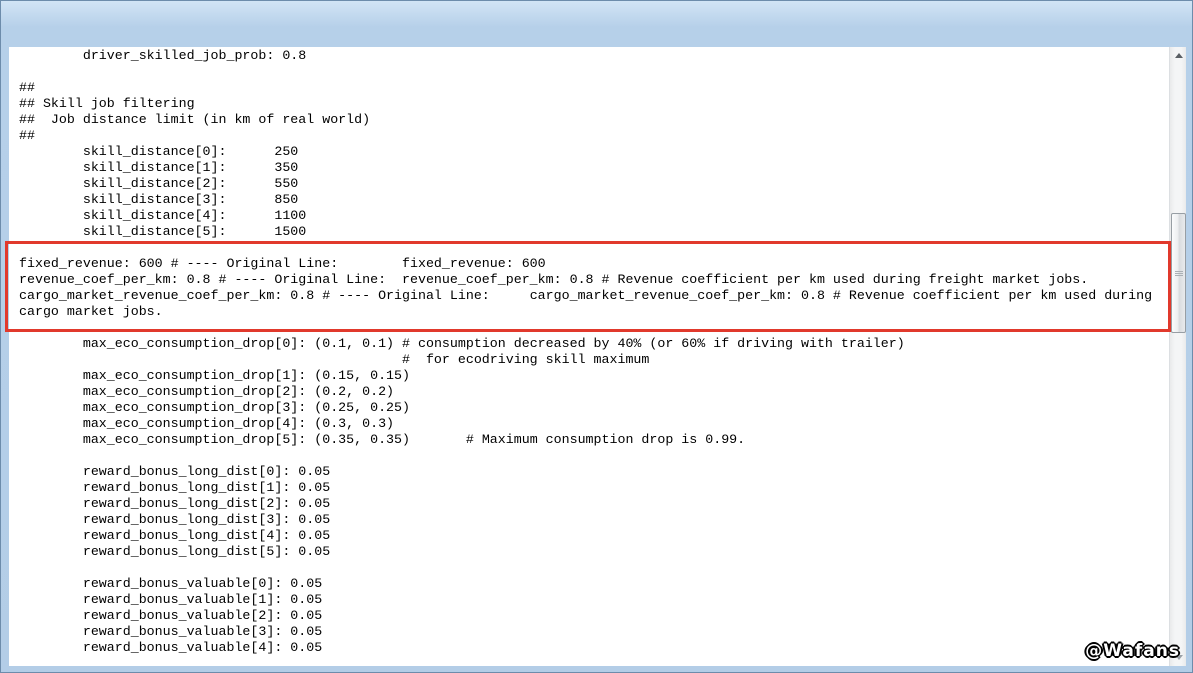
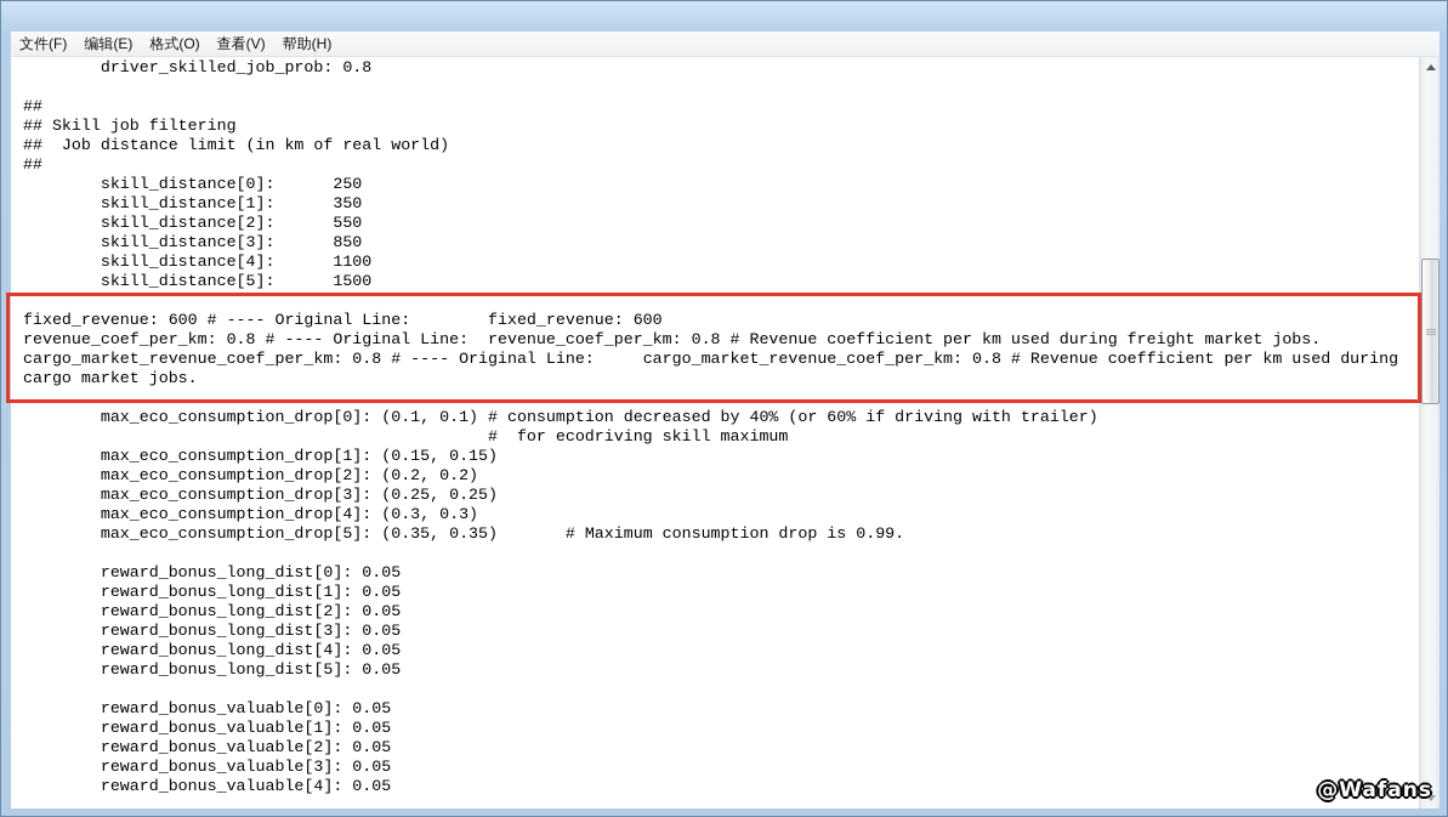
+ 文件(F)
+ 编辑(E)
+ 格式(O)
+ 查看(V)
+ 帮助(H)
  driver_skilled_job_prob: 0.8
  ##
  ## Skill job filtering
  ## Job distance limit (in km of real world)
  ##
  skill_distance[0]: 250
  skill_distance[1]: 350
  skill_distance[2]: 550
  skill_distance[3]: 850
  skill_distance[4]: 1100
  skill_distance[5]: 1500
  fixed_revenue: 600 # ---- Original Line: fixed_revenue: 600
  revenue_coef_per_km: 0.8 # ---- Original Line: revenue_coef_per_km: 0.8 # Revenue coefficient per km used during freight market jobs.
  cargo_market_revenue_coef_per_km: 0.8 # ---- Original Line: cargo_market_revenue_coef_per_km: 0.8 # Revenue coefficient per km used during cargo market jobs.
  max_eco_consumption_drop[0]: (0.1, 0.1) # consumption decreased by 40% (or 60% if driving with trailer)
  # for ecodriving skill maximum
  max_eco_consumption_drop[1]: (0.15, 0.15)
  max_eco_consumption_drop[2]: (0.2, 0.2)
  max_eco_consumption_drop[3]: (0.25, 0.25)
  max_eco_consumption_drop[4]: (0.3, 0.3)
  max_eco_consumption_drop[5]: (0.35, 0.35) # Maximum consumption drop is 0.99.
  reward_bonus_long_dist[0]: 0.05
  reward_bonus_long_dist[1]: 0.05
  reward_bonus_long_dist[2]: 0.05
  reward_bonus_long_dist[3]: 0.05
  reward_bonus_long_dist[4]: 0.05
  reward_bonus_long_dist[5]: 0.05
  reward_bonus_valuable[0]: 0.05
  reward_bonus_valuable[1]: 0.05
  reward_bonus_valuable[2]: 0.05
  reward_bonus_valuable[3]: 0.05
  reward_bonus_valuable[4]: 0.05
  @Wafans
